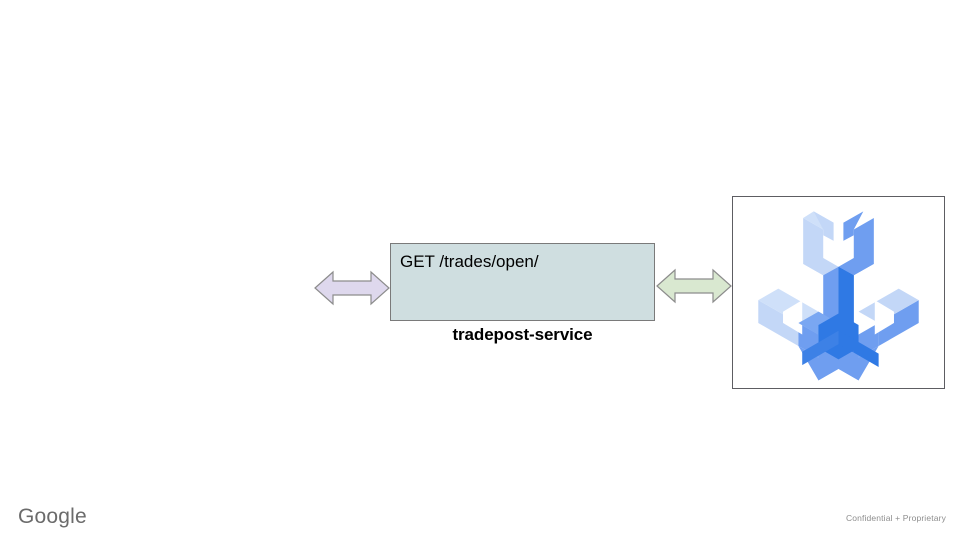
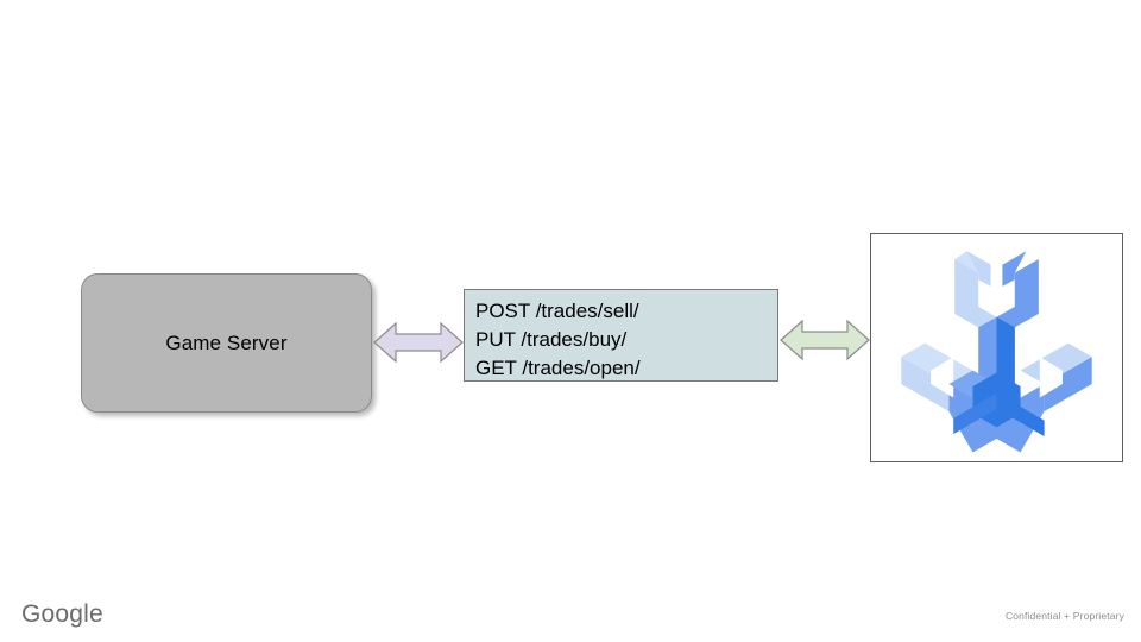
+ Game Server
+ POST /trades/sell/
+ PUT /trades/buy/
  GET /trades/open/
- tradepost-service
  Google
  Confidential + Proprietary
